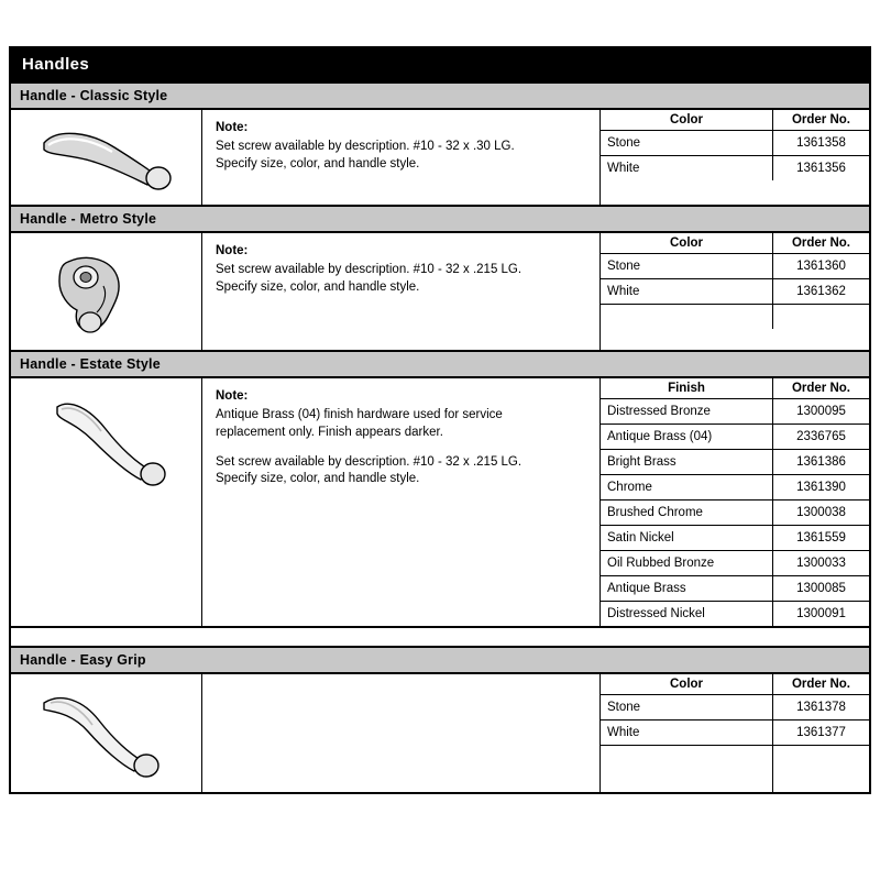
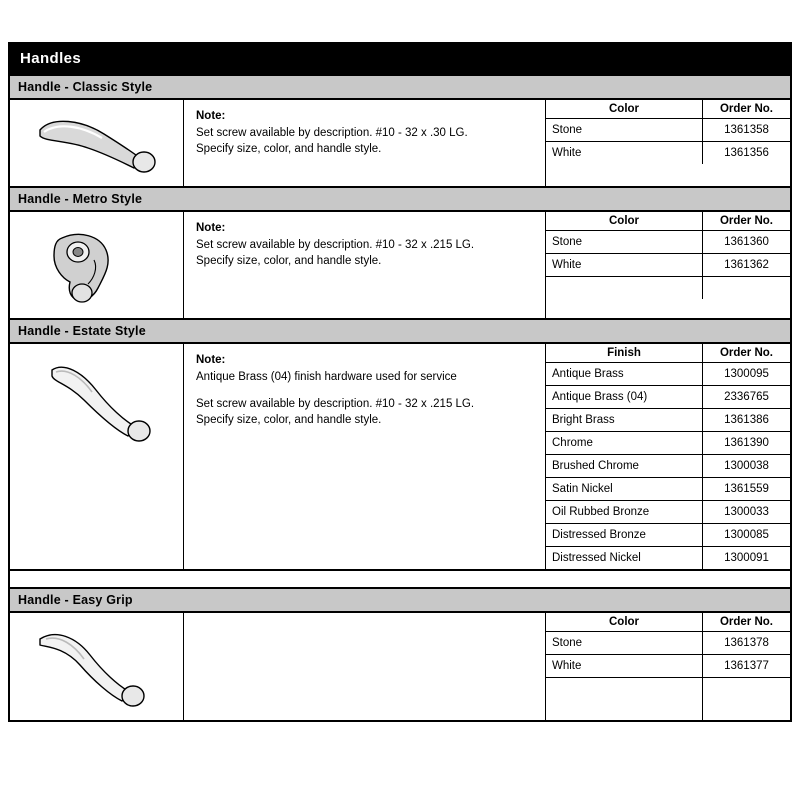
  Handles
  Handle - Classic Style
  Note:
  Set screw available by description. #10 - 32 x .30 LG.
  Specify size, color, and handle style.
  Color	Order No.
  Stone	1361358
  White	1361356
  Handle - Metro Style
  Note:
  Set screw available by description. #10 - 32 x .215 LG.
  Specify size, color, and handle style.
  Color	Order No.
  Stone	1361360
  White	1361362
  Handle - Estate Style
  Note:
  Antique Brass (04) finish hardware used for service
- replacement only. Finish appears darker.
  Set screw available by description. #10 - 32 x .215 LG.
  Specify size, color, and handle style.
  Finish	Order No.
- Distressed Bronze	1300095
+ Antique Brass	1300095
  Antique Brass (04)	2336765
  Bright Brass	1361386
  Chrome	1361390
  Brushed Chrome	1300038
  Satin Nickel	1361559
  Oil Rubbed Bronze	1300033
- Antique Brass	1300085
+ Distressed Bronze	1300085
  Distressed Nickel	1300091
  Handle - Easy Grip
  Color	Order No.
  Stone	1361378
  White	1361377
